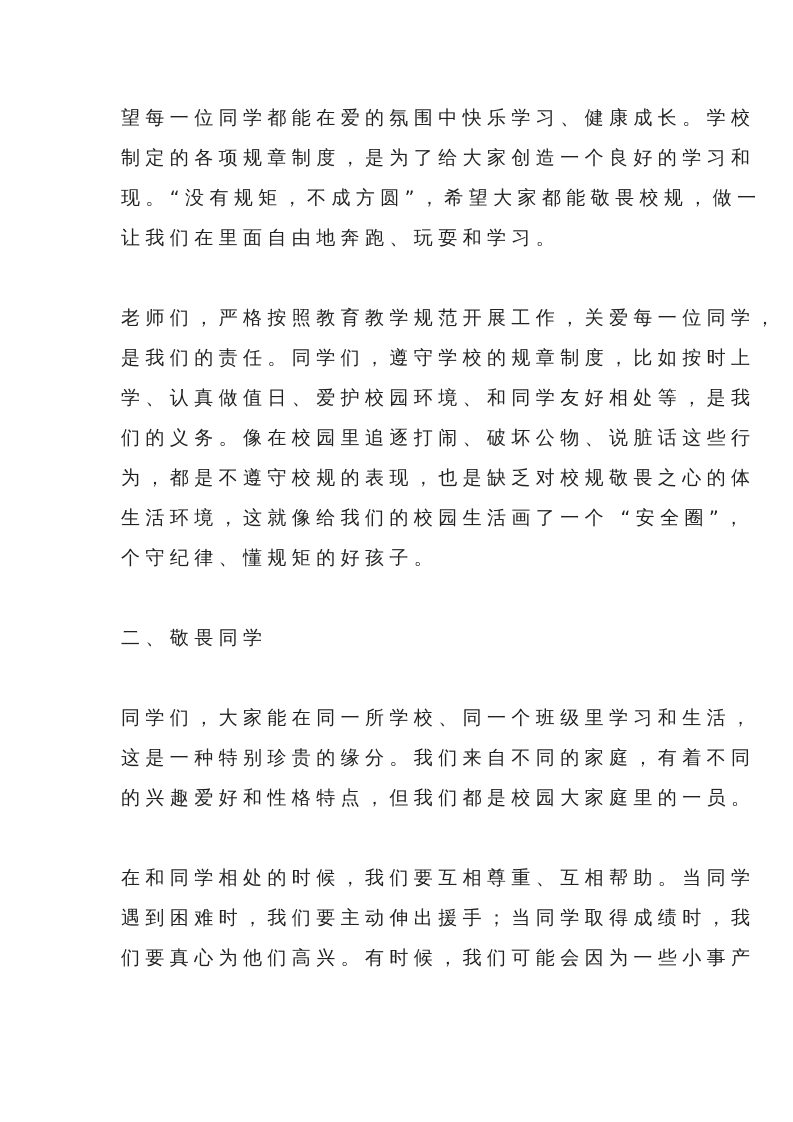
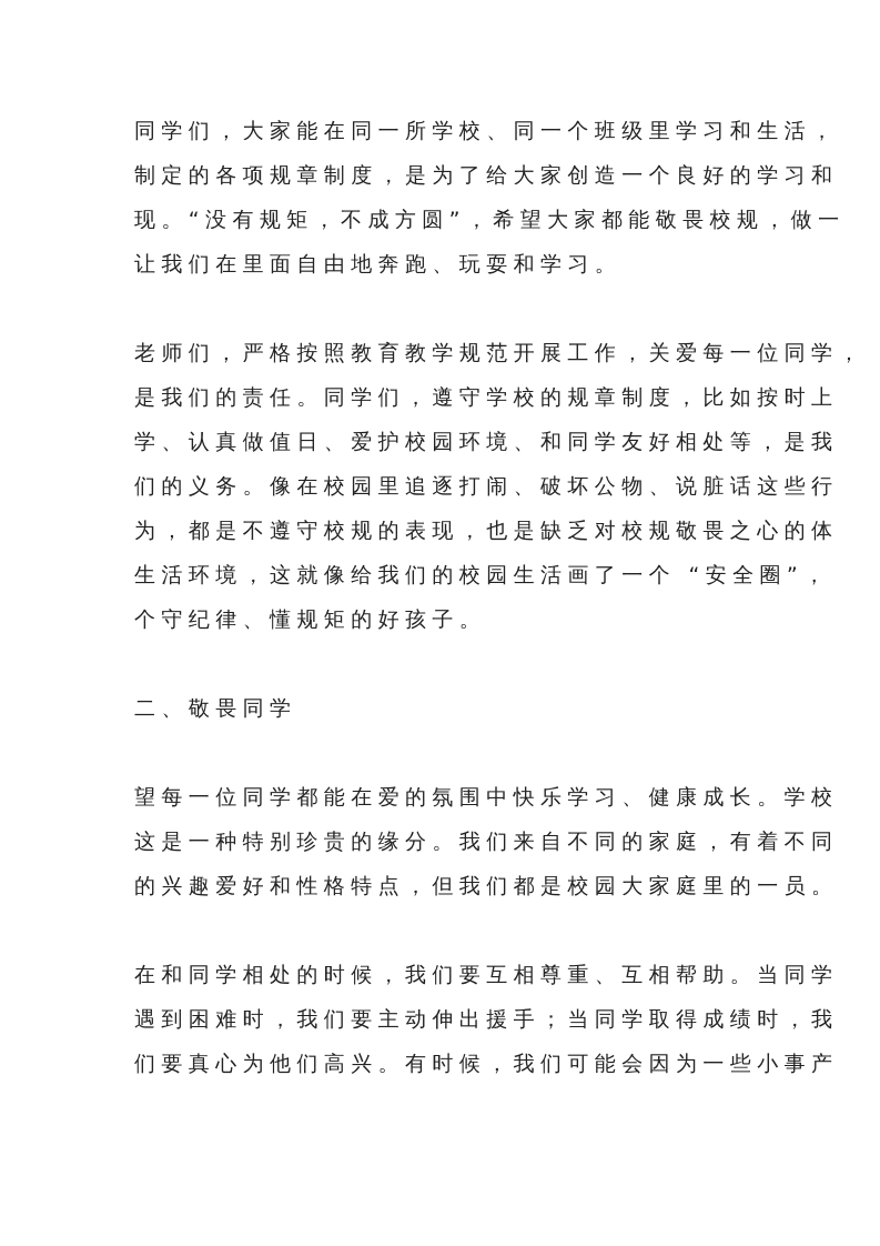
- 望每一位同学都能在爱的氛围中快乐学习、健康成长。学校
+ 同学们，大家能在同一所学校、同一个班级里学习和生活，
  制定的各项规章制度，是为了给大家创造一个良好的学习和
  现。“没有规矩，不成方圆”，希望大家都能敬畏校规，做一
  让我们在里面自由地奔跑、玩耍和学习。
  老师们，严格按照教育教学规范开展工作，关爱每一位同学，
  是我们的责任。同学们，遵守学校的规章制度，比如按时上
  学、认真做值日、爱护校园环境、和同学友好相处等，是我
  们的义务。像在校园里追逐打闹、破坏公物、说脏话这些行
  为，都是不遵守校规的表现，也是缺乏对校规敬畏之心的体
  生活环境，这就像给我们的校园生活画了一个 “安全圈”，
  个守纪律、懂规矩的好孩子。
  二、敬畏同学
- 同学们，大家能在同一所学校、同一个班级里学习和生活，
+ 望每一位同学都能在爱的氛围中快乐学习、健康成长。学校
  这是一种特别珍贵的缘分。我们来自不同的家庭，有着不同
  的兴趣爱好和性格特点，但我们都是校园大家庭里的一员。
  在和同学相处的时候，我们要互相尊重、互相帮助。当同学
  遇到困难时，我们要主动伸出援手；当同学取得成绩时，我
  们要真心为他们高兴。有时候，我们可能会因为一些小事产
